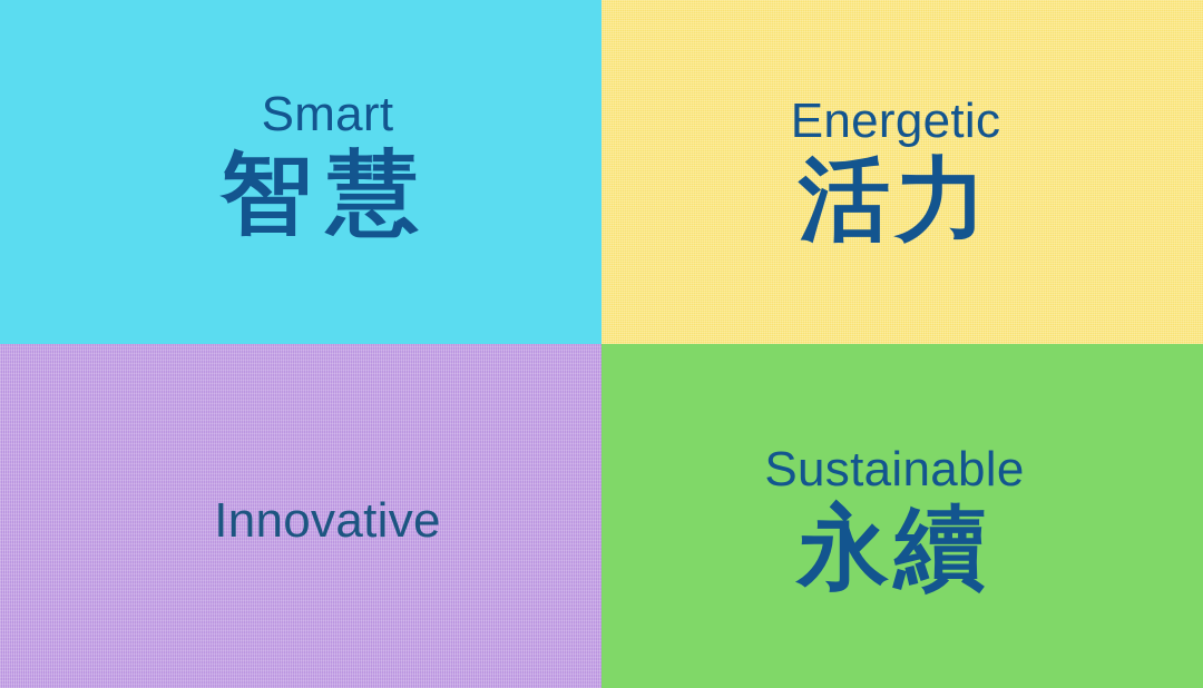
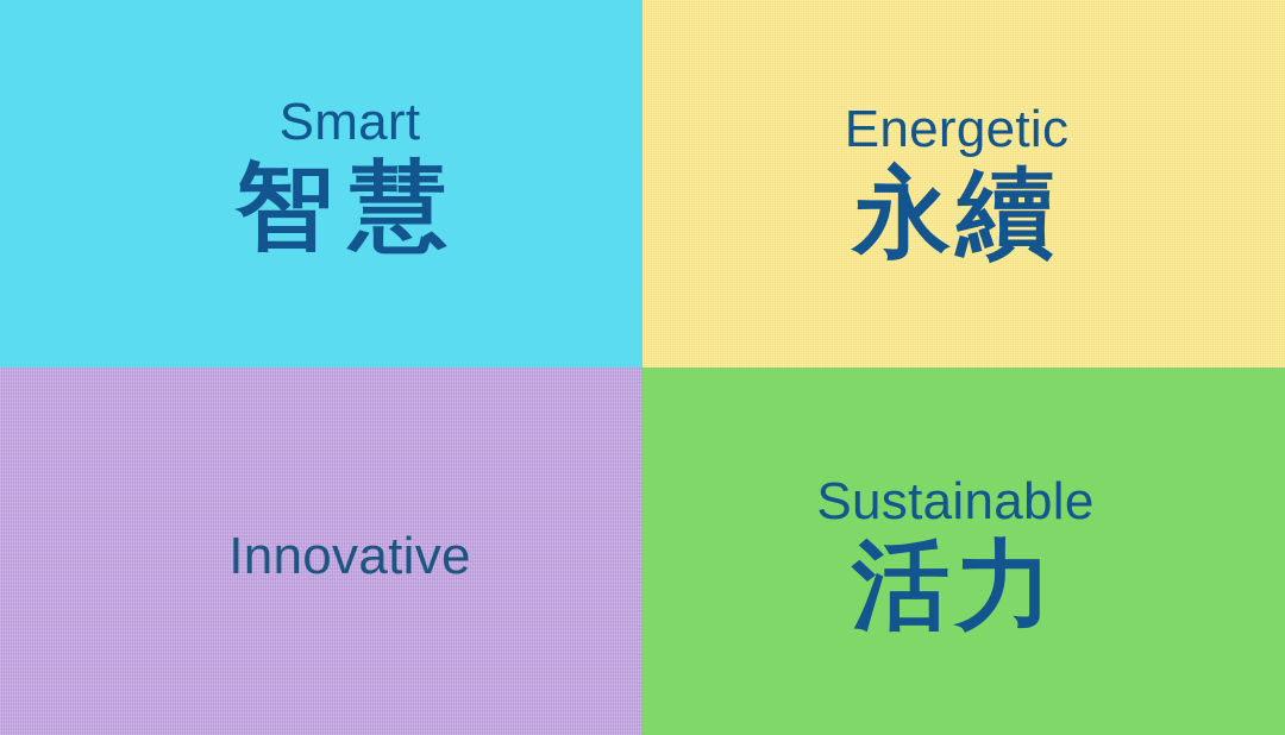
  Smart
  智慧
  Energetic
- 活力
+ 永續
  Innovative
  Sustainable
- 永續
+ 活力
